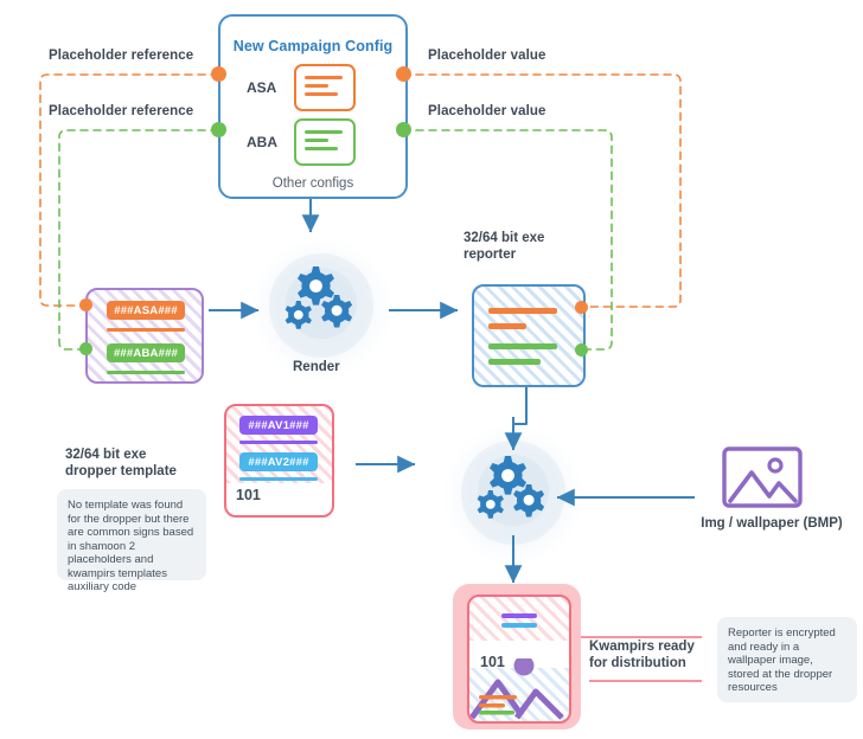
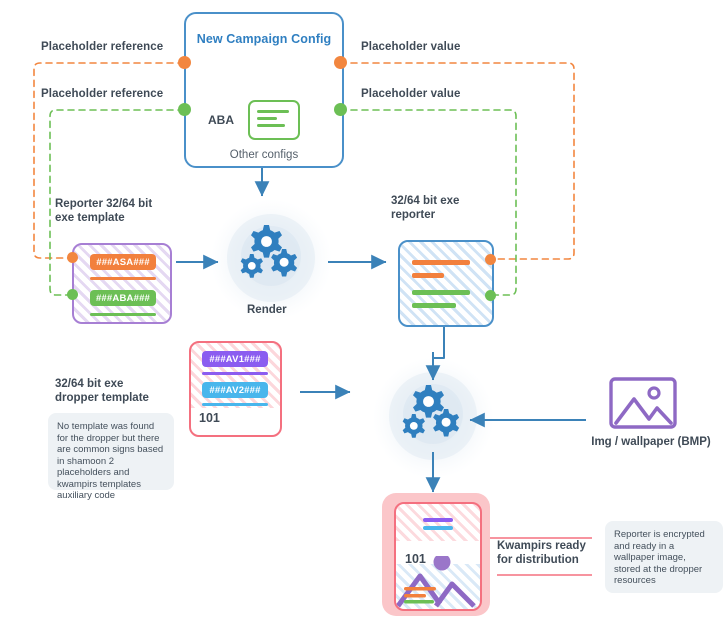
  New Campaign Config
- ASA
  ABA
  Other configs
  Placeholder reference
  Placeholder reference
  Placeholder value
  Placeholder value
+ Reporter 32/64 bit
+ exe template
  ###ASA###
  ###ABA###
  Render
  32/64 bit exe
  reporter
  32/64 bit exe
  dropper template
  ###AV1###
  ###AV2###
  101
  No template was found for the dropper but there are common signs based in shamoon 2 placeholders and kwampirs templates auxiliary code
  Img / wallpaper (BMP)
  101
  Kwampirs ready
  for distribution
  Reporter is encrypted and ready in a wallpaper image, stored at the dropper resources
